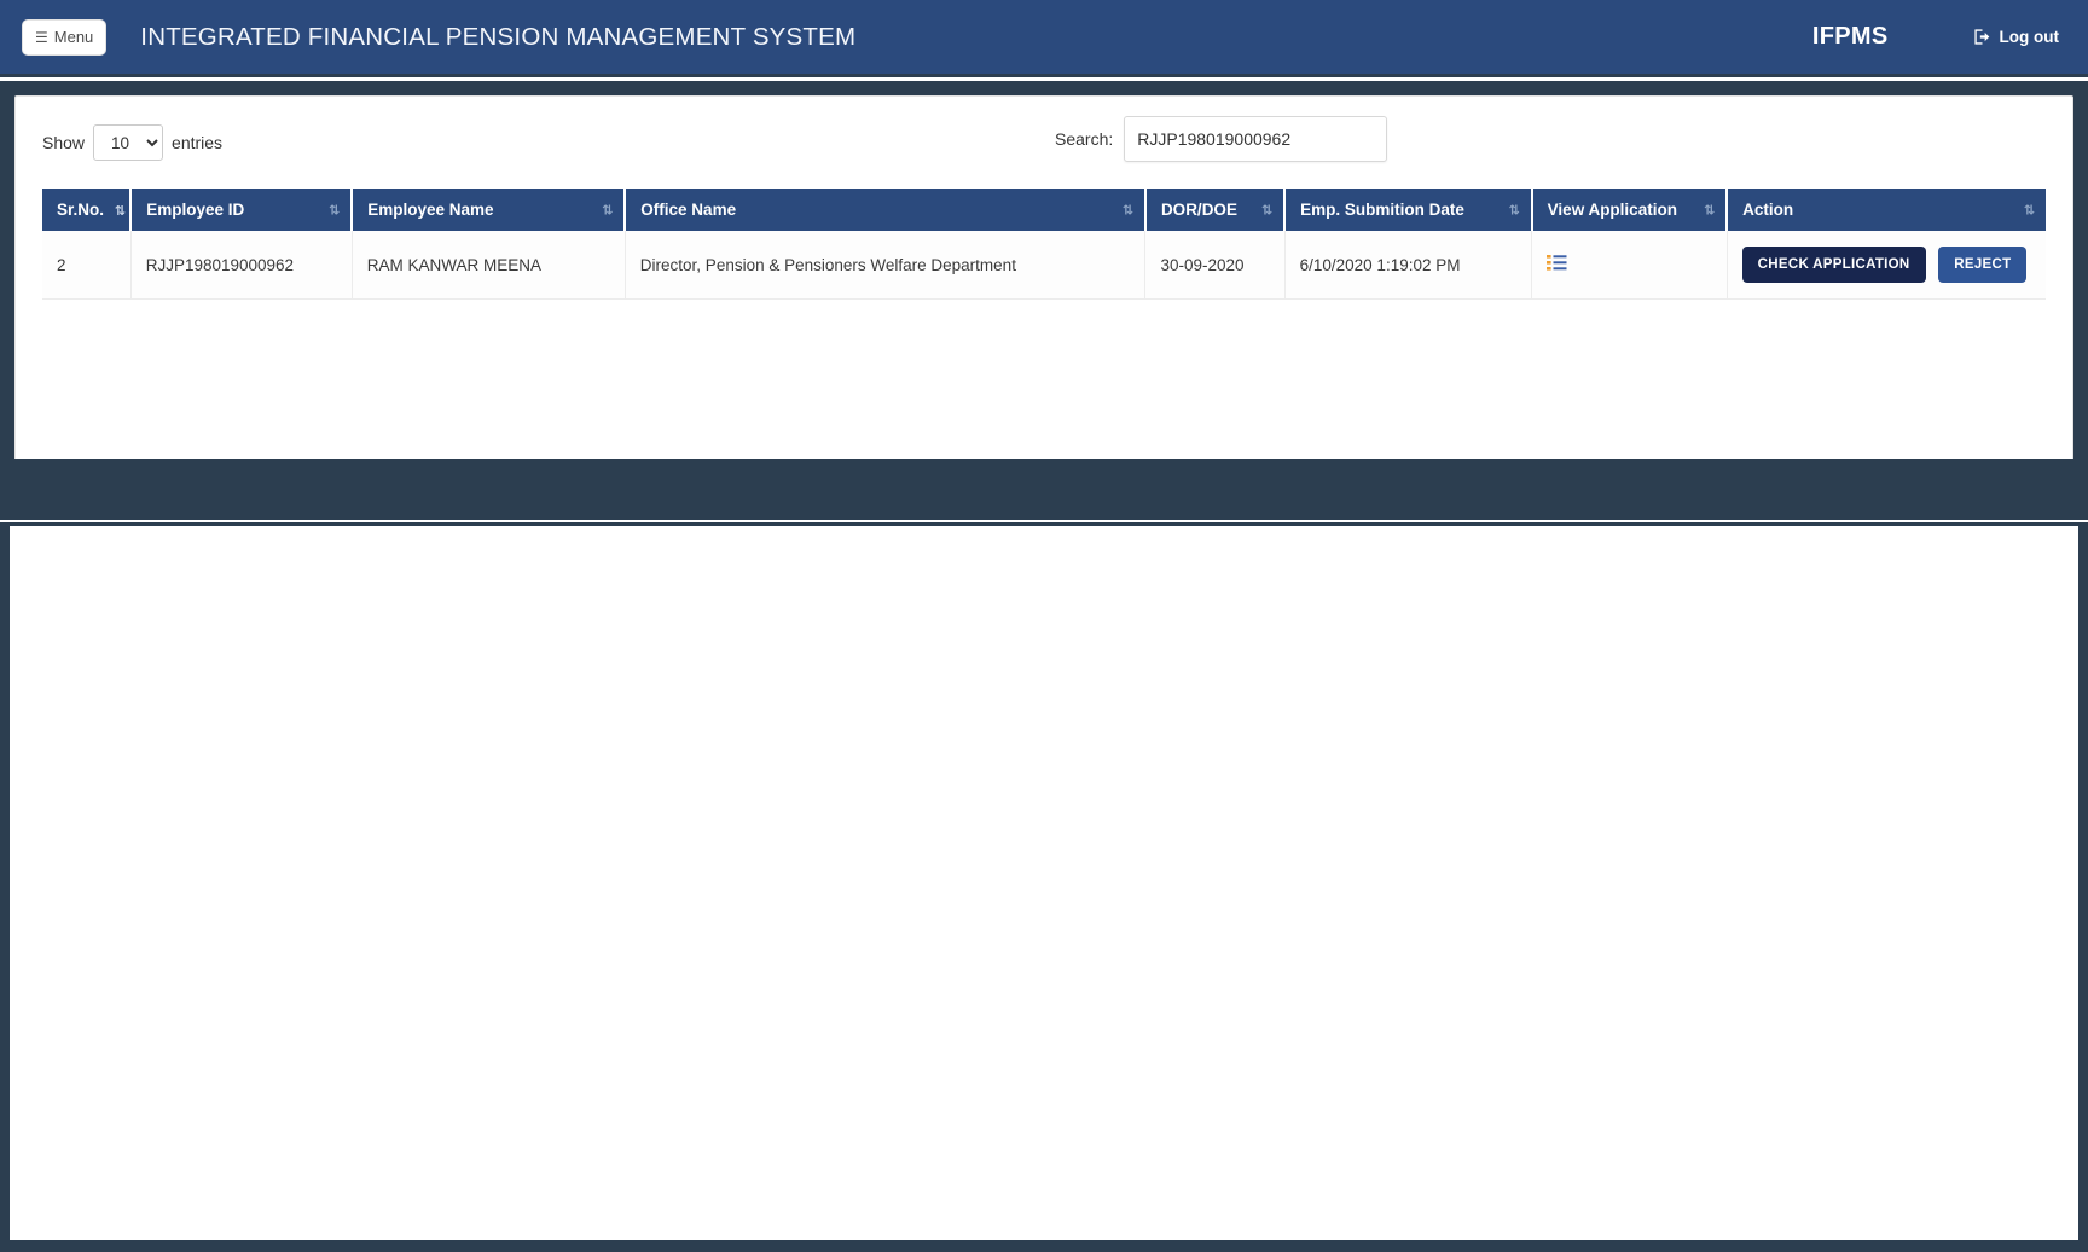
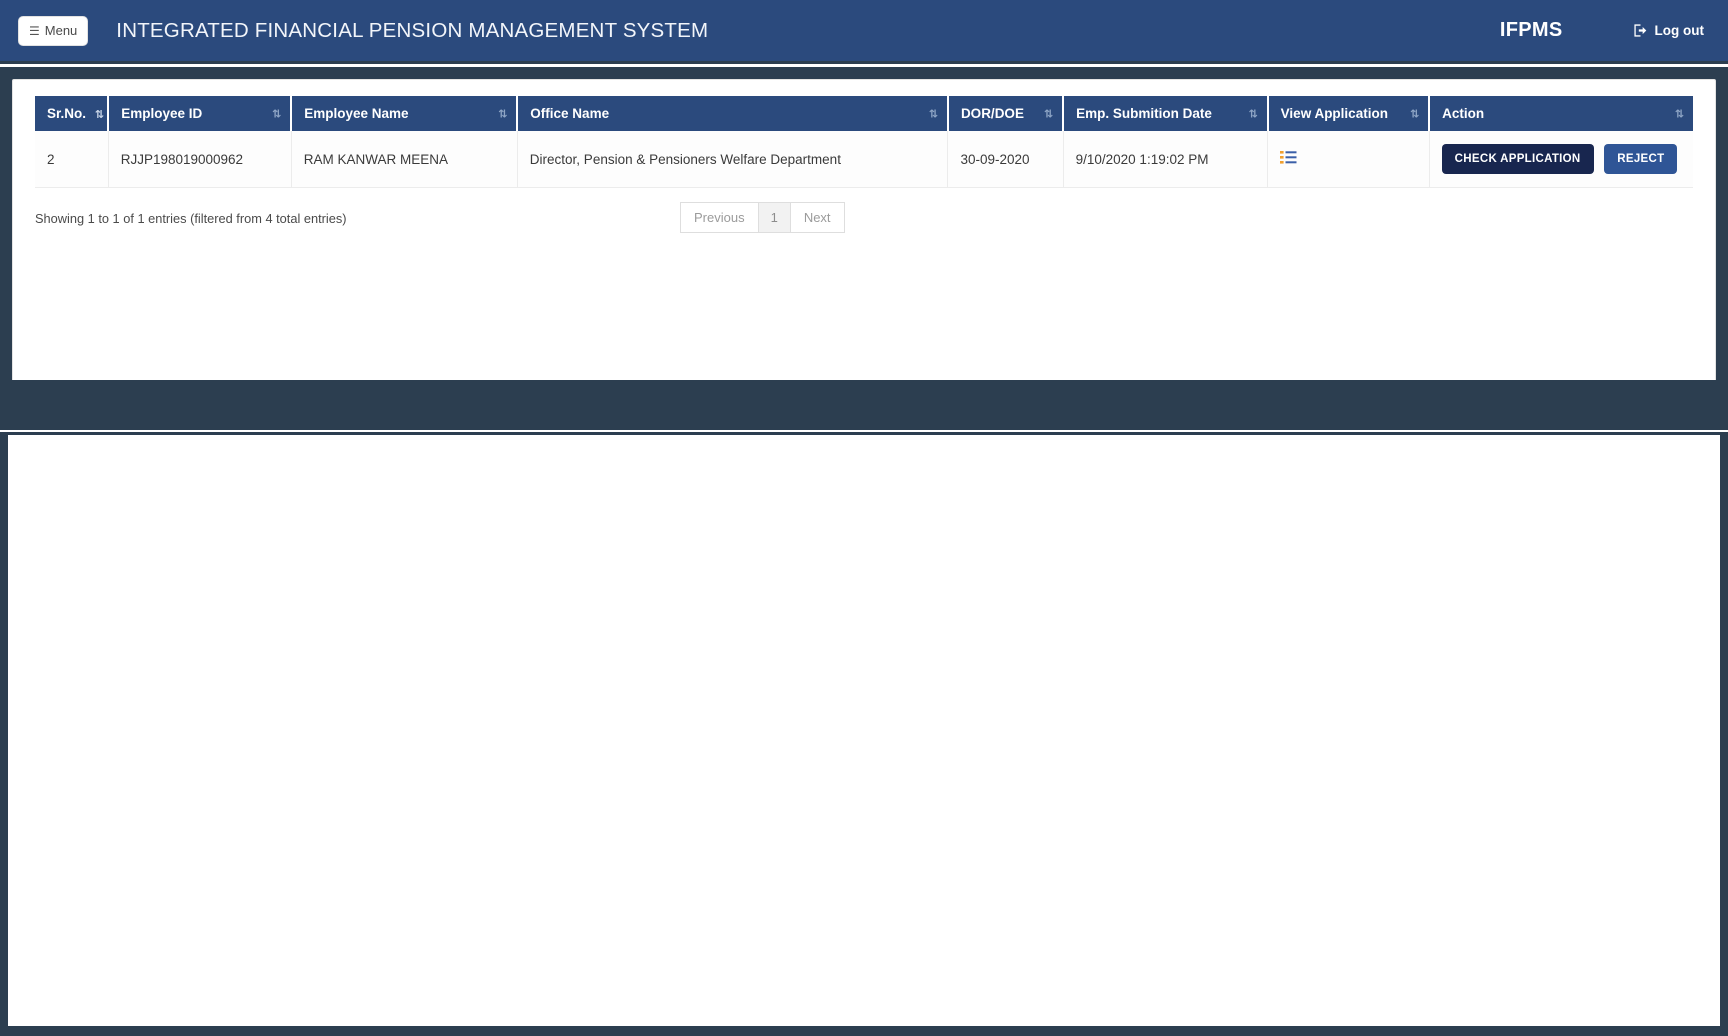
  ☰
  Menu
  INTEGRATED FINANCIAL PENSION MANAGEMENT SYSTEM
  IFPMS
  Log out
- Show
- 10
- entries
- Search:
- RJJP198019000962
  Sr.No. ⇅	Employee ID ⇅	Employee Name ⇅	Office Name ⇅	DOR/DOE ⇅	Emp. Submition Date ⇅	View Application ⇅	Action ⇅
- 2	RJJP198019000962	RAM KANWAR MEENA	Director, Pension & Pensioners Welfare Department	30-09-2020	6/10/2020 1:19:02 PM		CHECK APPLICATION REJECT
+ 2	RJJP198019000962	RAM KANWAR MEENA	Director, Pension & Pensioners Welfare Department	30-09-2020	9/10/2020 1:19:02 PM		CHECK APPLICATION REJECT
+ Showing 1 to 1 of 1 entries (filtered from 4 total entries)
+ Previous
+ 1
+ Next
